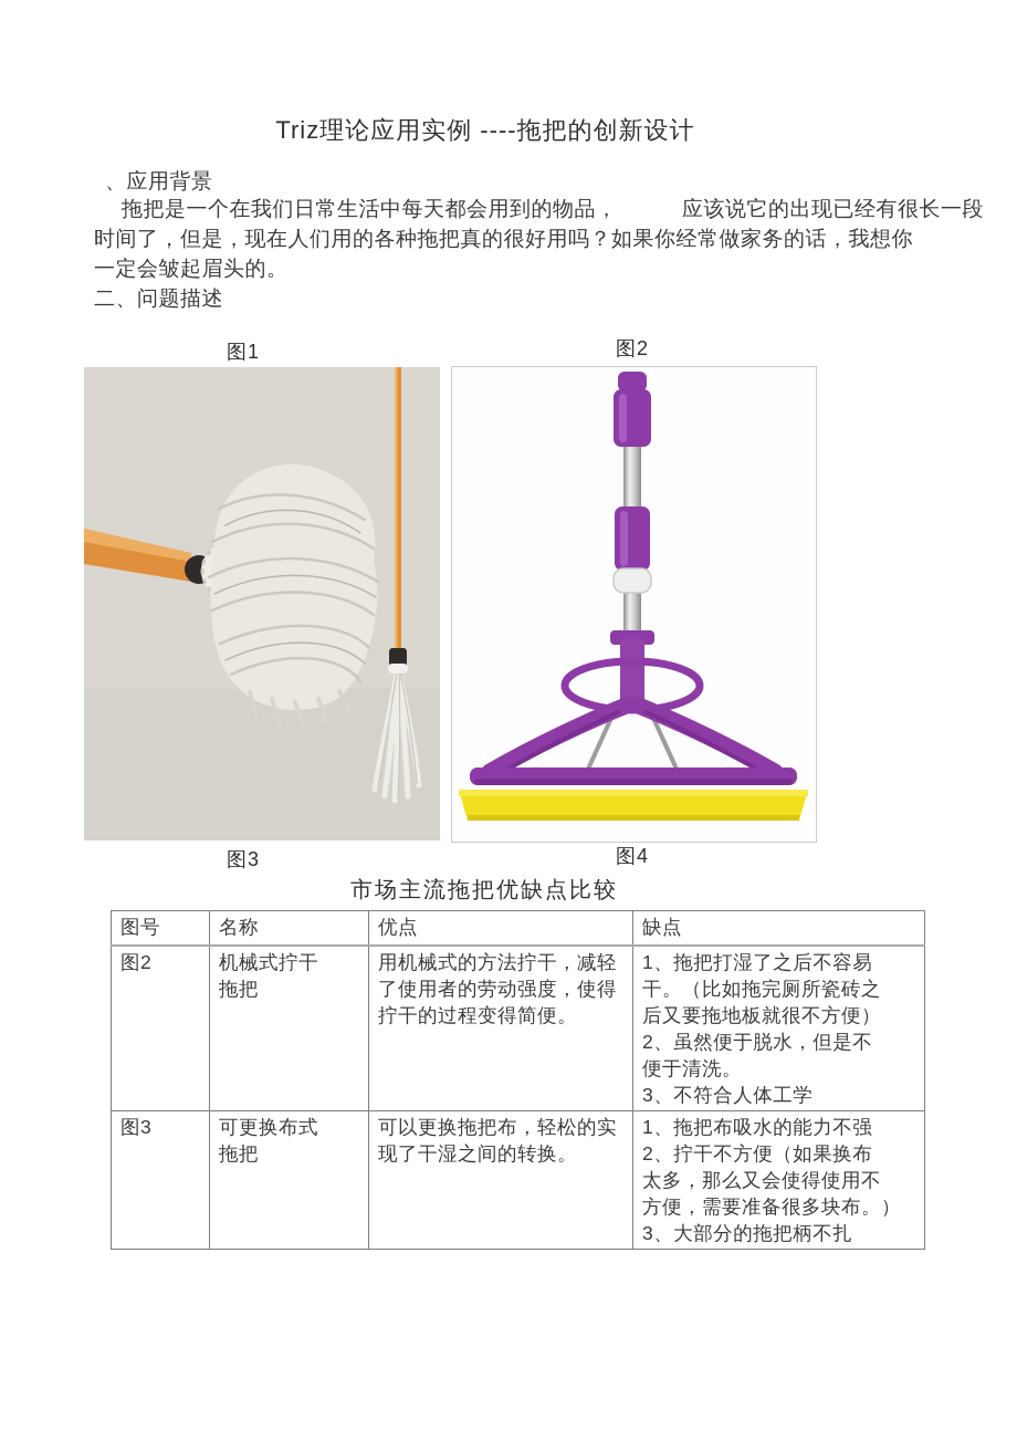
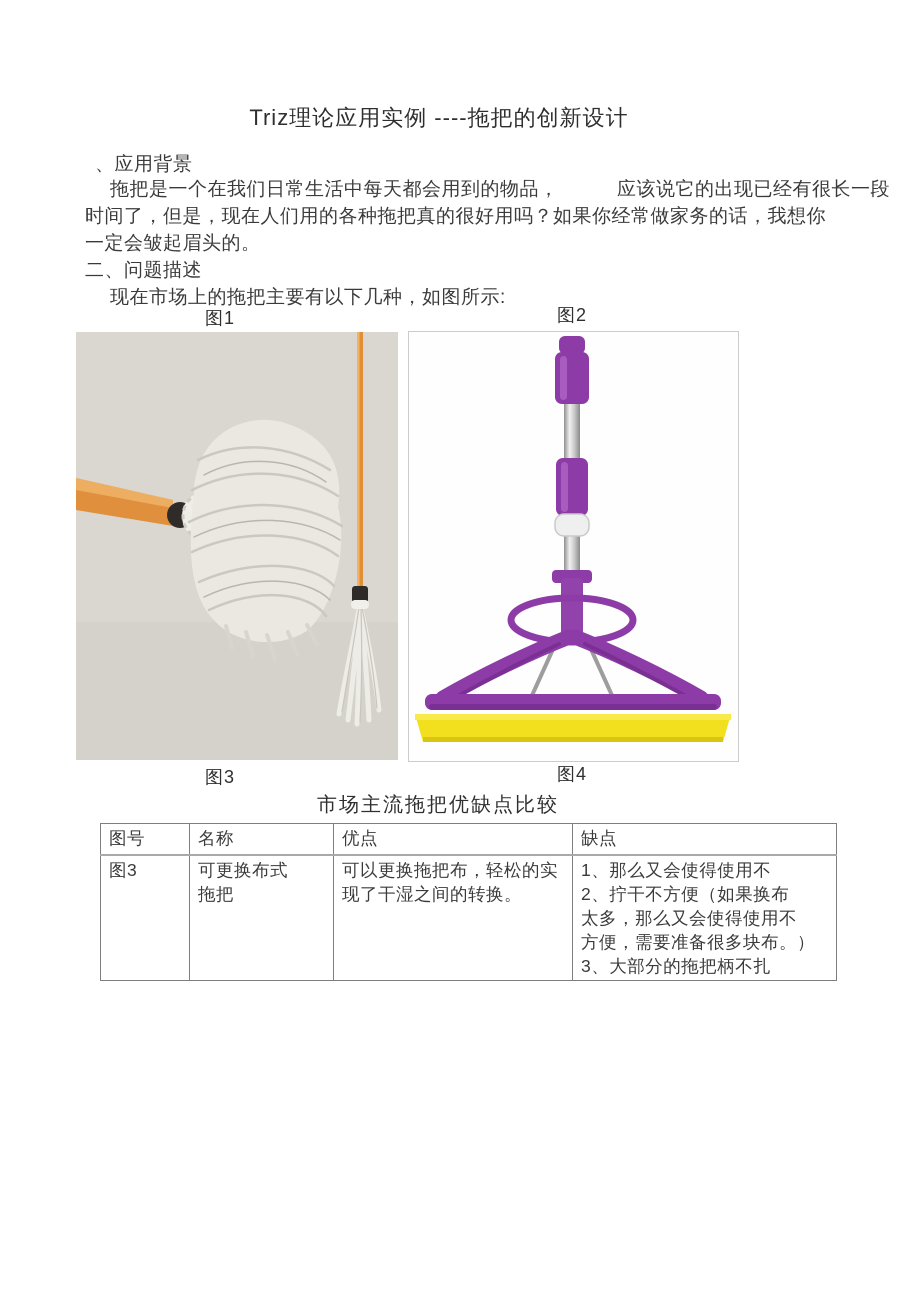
  Triz理论应用实例 ----拖把的创新设计
  、应用背景
  拖把是一个在我们日常生活中每天都会用到的物品， 应该说它的出现已经有很长一段
  时间了，但是，现在人们用的各种拖把真的很好用吗？如果你经常做家务的话，我想你
  一定会皱起眉头的。
  二、问题描述
+ 现在市场上的拖把主要有以下几种，如图所示:
  图1
  图2
  图3
  图4
  市场主流拖把优缺点比较
  图号	名称	优点	缺点
- 图2	机械式拧干 拖把	用机械式的方法拧干，减轻 了使用者的劳动强度，使得 拧干的过程变得简便。	1、拖把打湿了之后不容易 干。（比如拖完厕所瓷砖之 后又要拖地板就很不方便） 2、虽然便于脱水，但是不 便于清洗。 3、不符合人体工学
- 图3	可更换布式 拖把	可以更换拖把布，轻松的实 现了干湿之间的转换。	1、拖把布吸水的能力不强 2、拧干不方便（如果换布 太多，那么又会使得使用不 方便，需要准备很多块布。） 3、大部分的拖把柄不扎
+ 图3	可更换布式 拖把	可以更换拖把布，轻松的实 现了干湿之间的转换。	1、那么又会使得使用不 2、拧干不方便（如果换布 太多，那么又会使得使用不 方便，需要准备很多块布。） 3、大部分的拖把柄不扎
